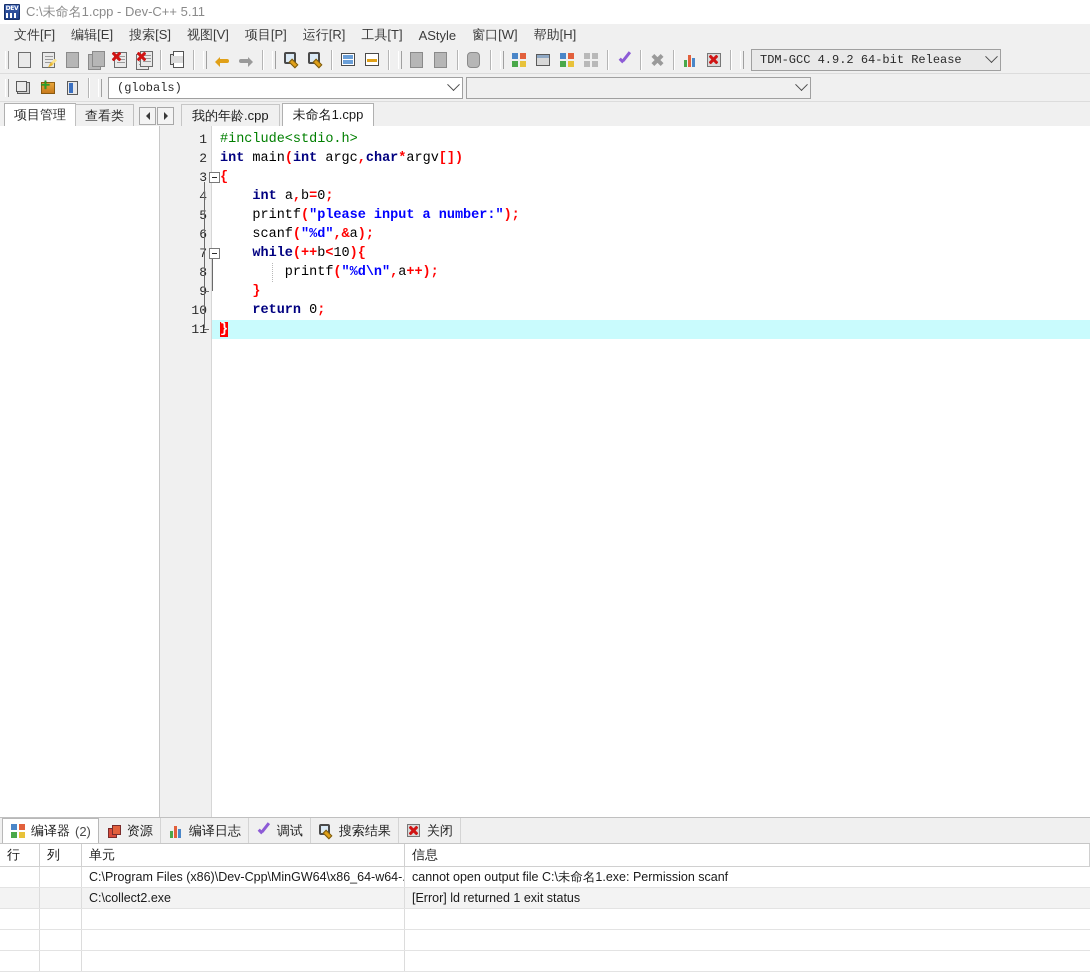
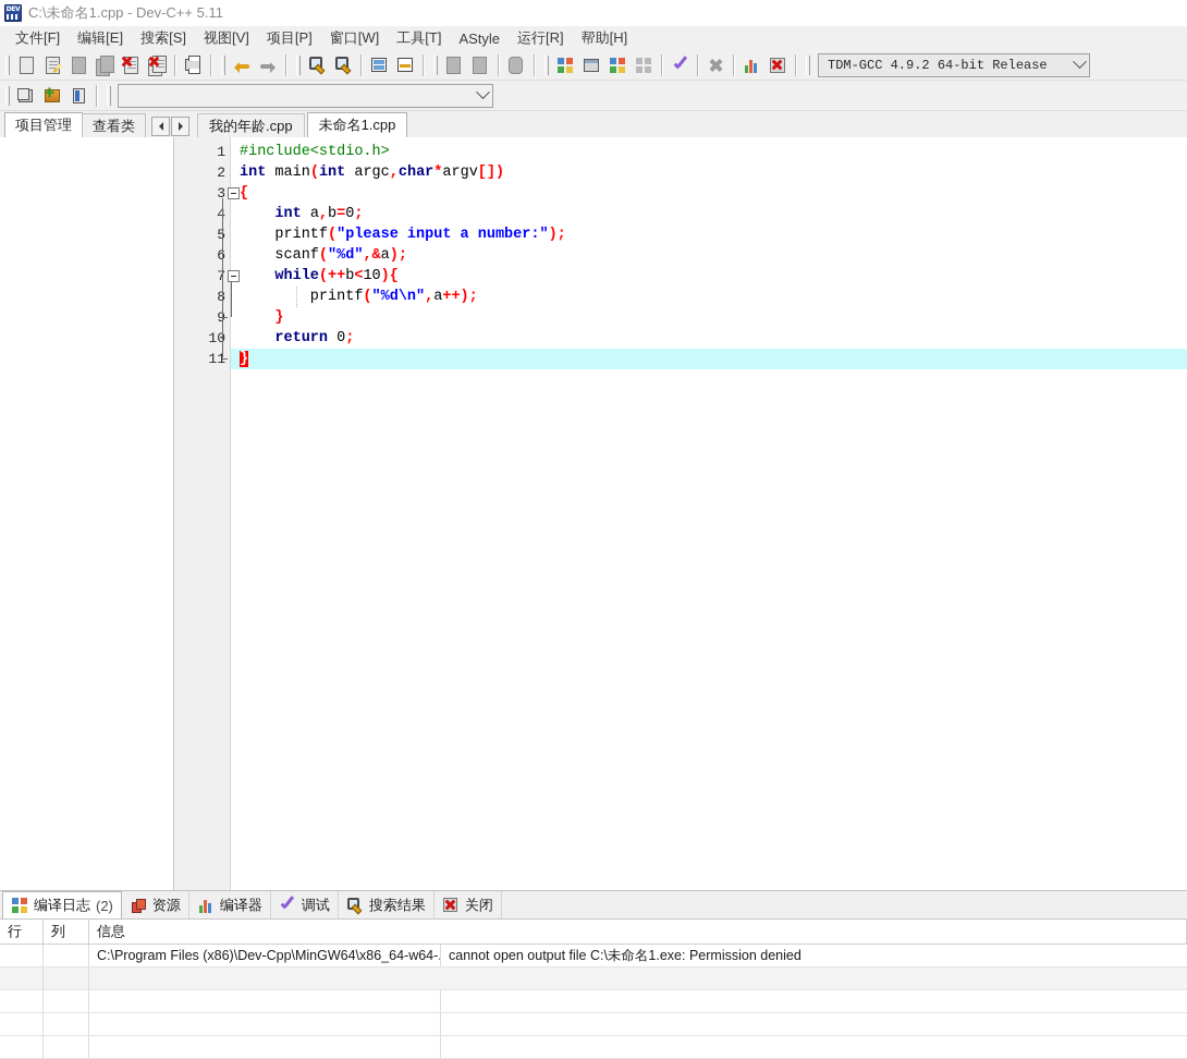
  C:\未命名1.cpp - Dev-C++ 5.11
  文件[F]
  编辑[E]
  搜索[S]
  视图[V]
  项目[P]
- 运行[R]
+ 窗口[W]
  工具[T]
  AStyle
- 窗口[W]
+ 运行[R]
  帮助[H]
  TDM-GCC 4.9.2 64-bit Release
- (globals)
  项目管理
  查看类
  我的年龄.cpp
  未命名1.cpp
  1
  2
  3
  #include<stdio.h>
  int main(int argc,char*argv[])
  {
  int a,b=0;
  printf("please input a number:");
  scanf("%d",&a);
  while(++b<10){
  printf("%d\n",a++);
  }
  return 0;
  }
- 编译器
+ 编译日志
  (2)
  资源
- 编译日志
+ 编译器
  调试
  搜索结果
  关闭
  行
  列
- 单元
  信息
  C:\Program Files (x86)\Dev-Cpp\MinGW64\x86_64-w64-.
- cannot open output file C:\未命名1.exe: Permission scanf
+ cannot open output file C:\未命名1.exe: Permission denied
- C:\collect2.exe
- [Error] ld returned 1 exit status
